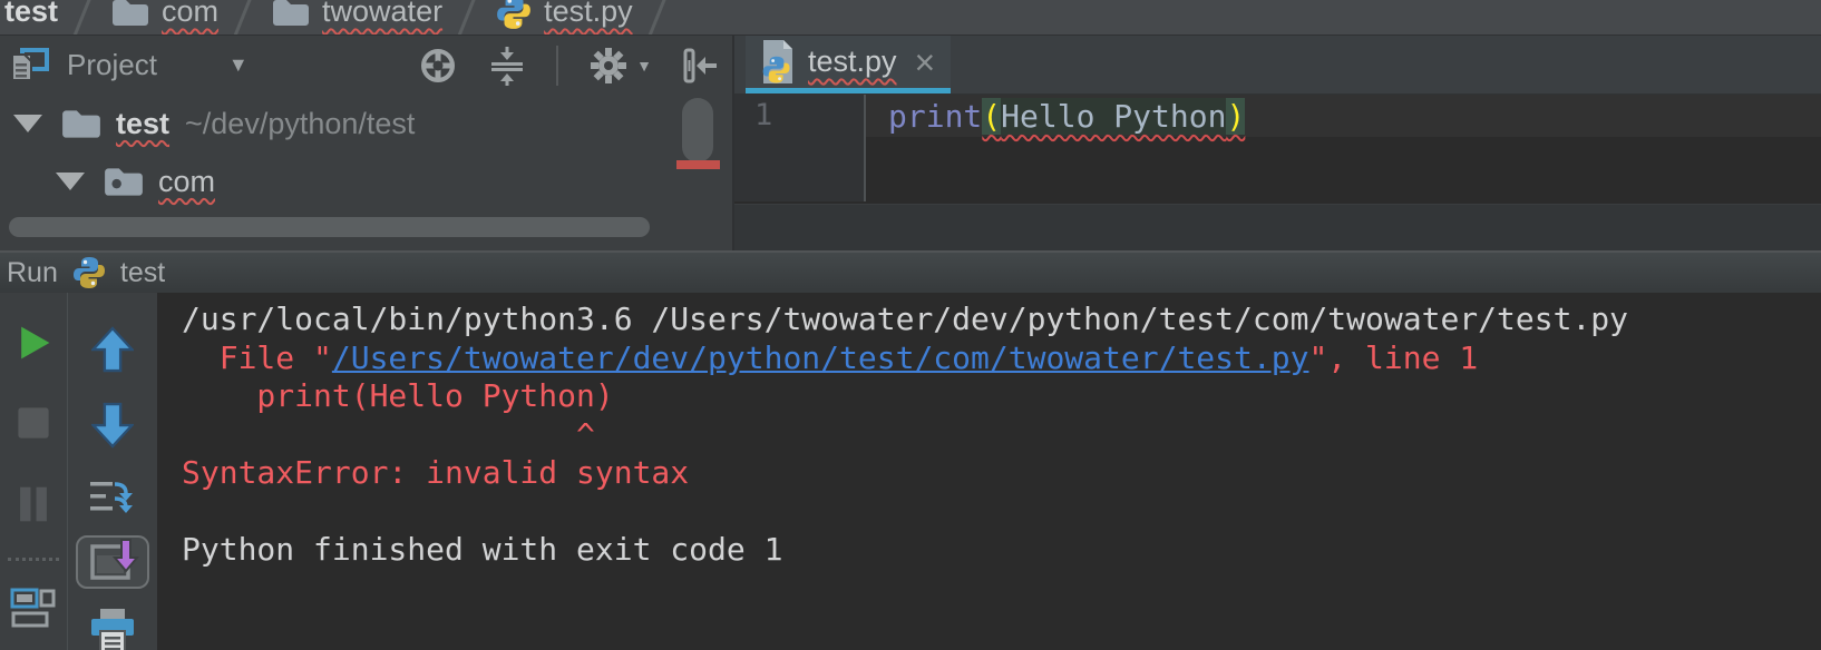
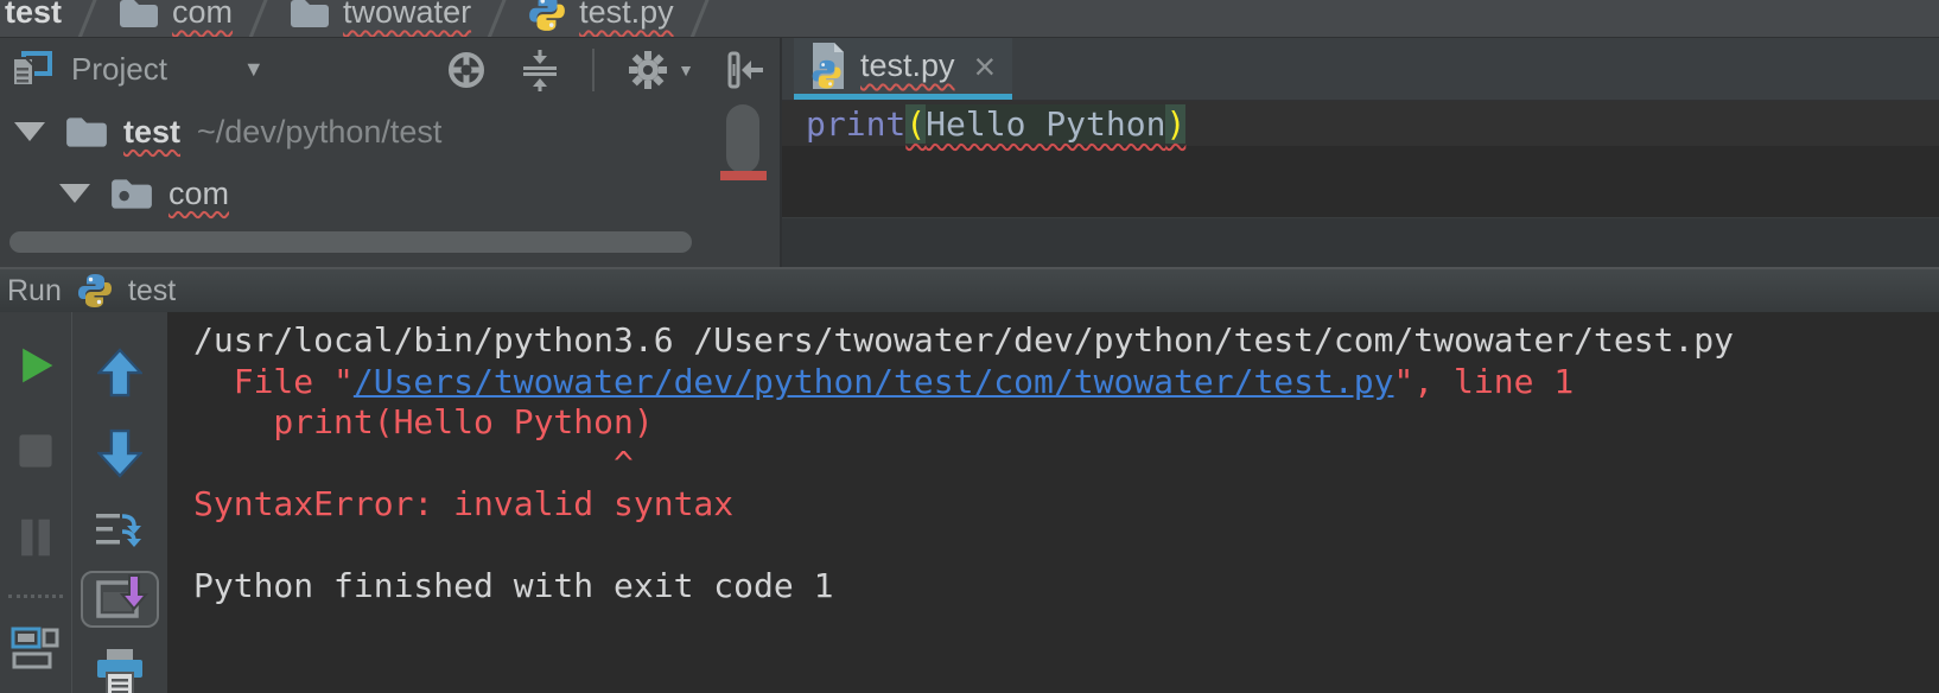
  test
  com
  twowater
  test.py
  Project
  ▼
  ▼
  test
  ~/dev/python/test
  com
  test.py
  ×
- 1
  print
  (Hello Python)
  Run
  test
  /usr/local/bin/python3.6 /Users/twowater/dev/python/test/com/twowater/test.py
  File "/Users/twowater/dev/python/test/com/twowater/test.py", line 1
  print(Hello Python)
  ^
  SyntaxError: invalid syntax
  Python finished with exit code 1
